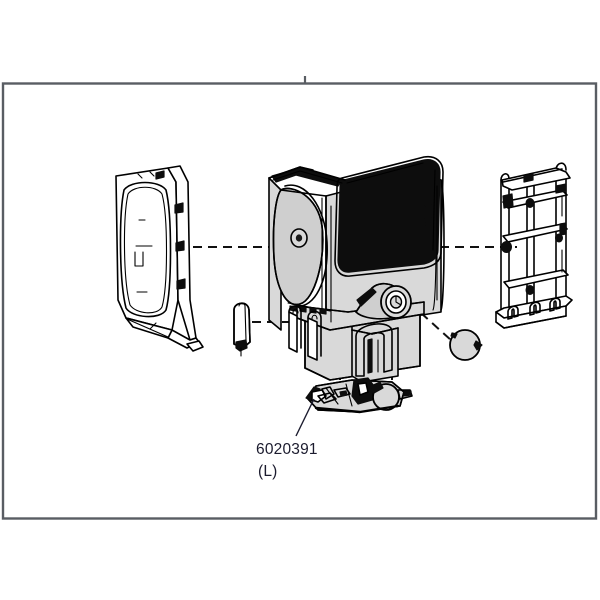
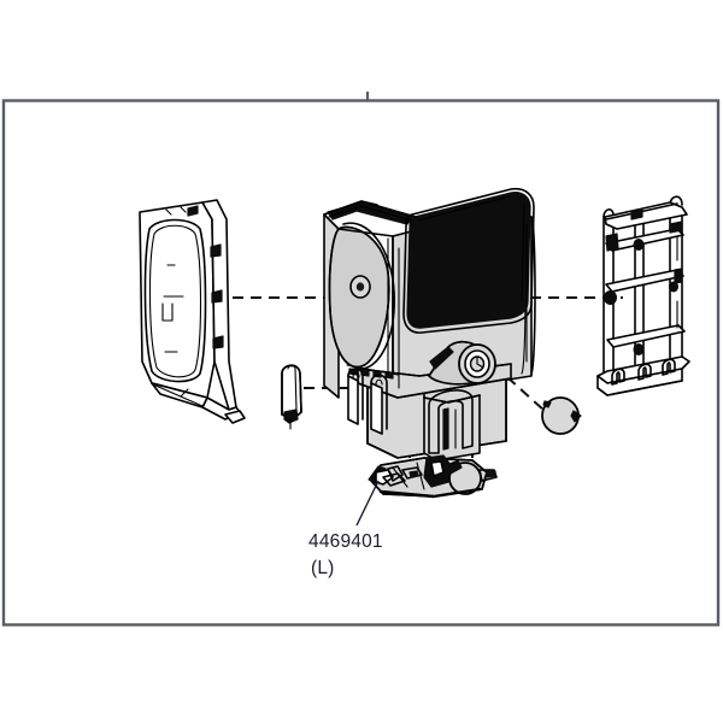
- 6020391
+ 4469401
  (L)
